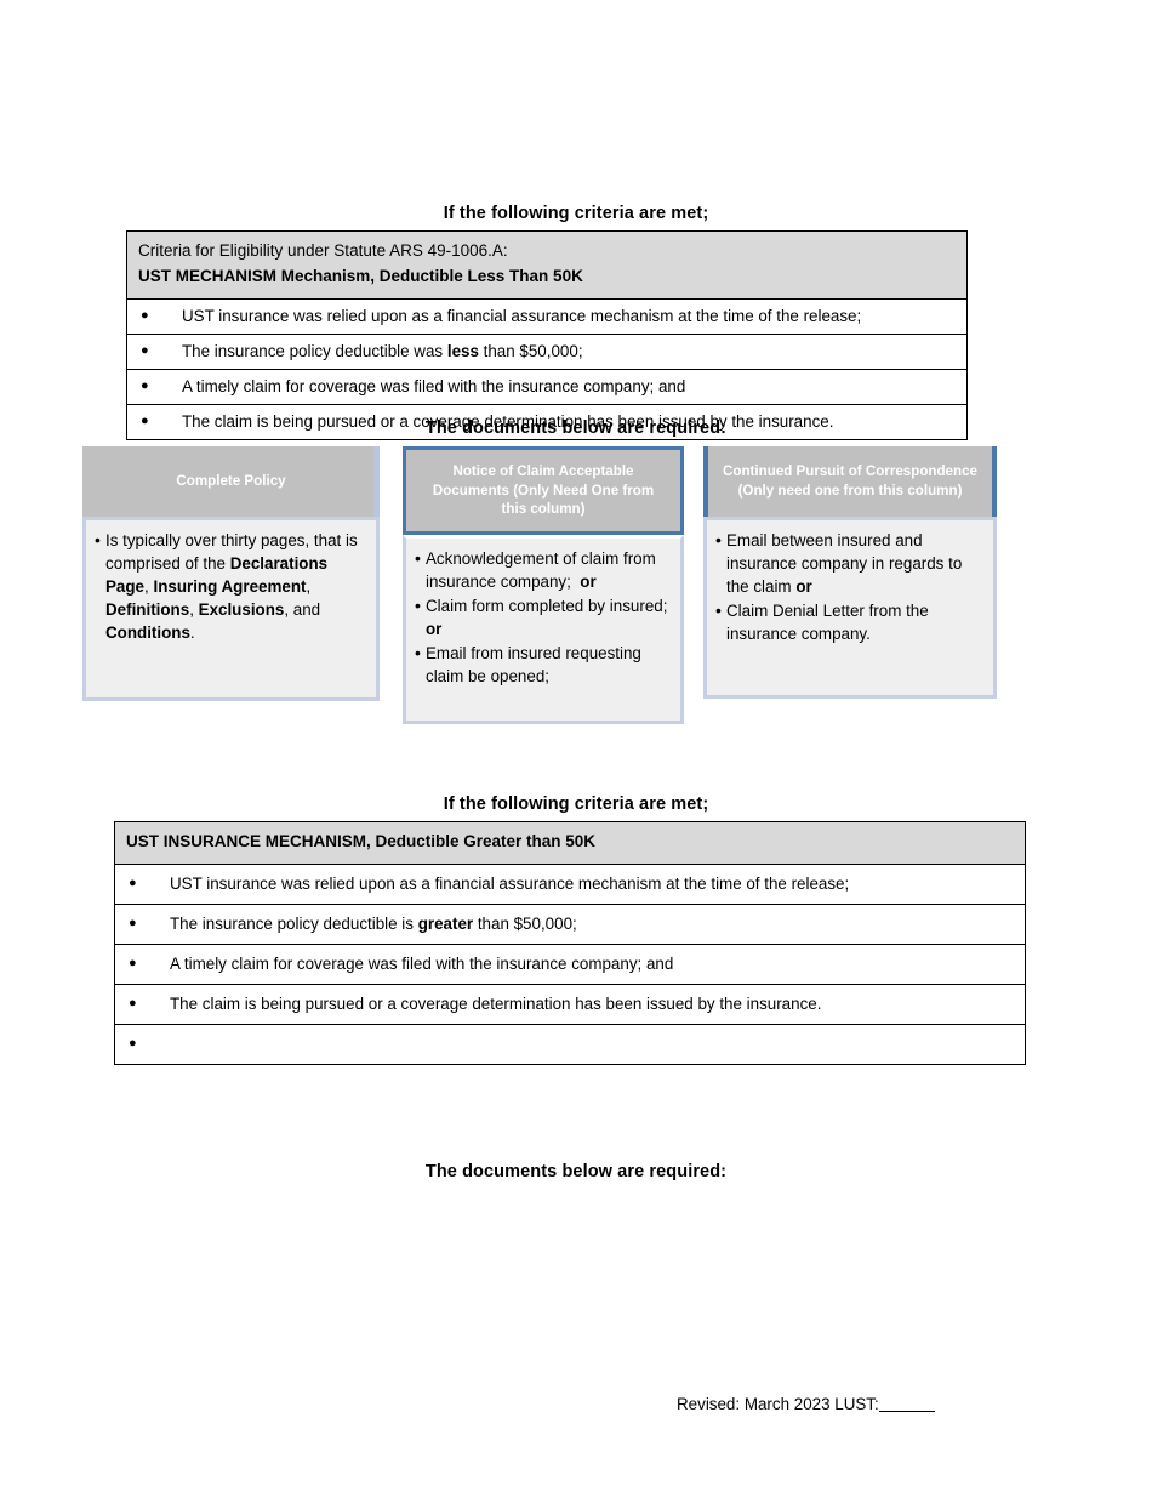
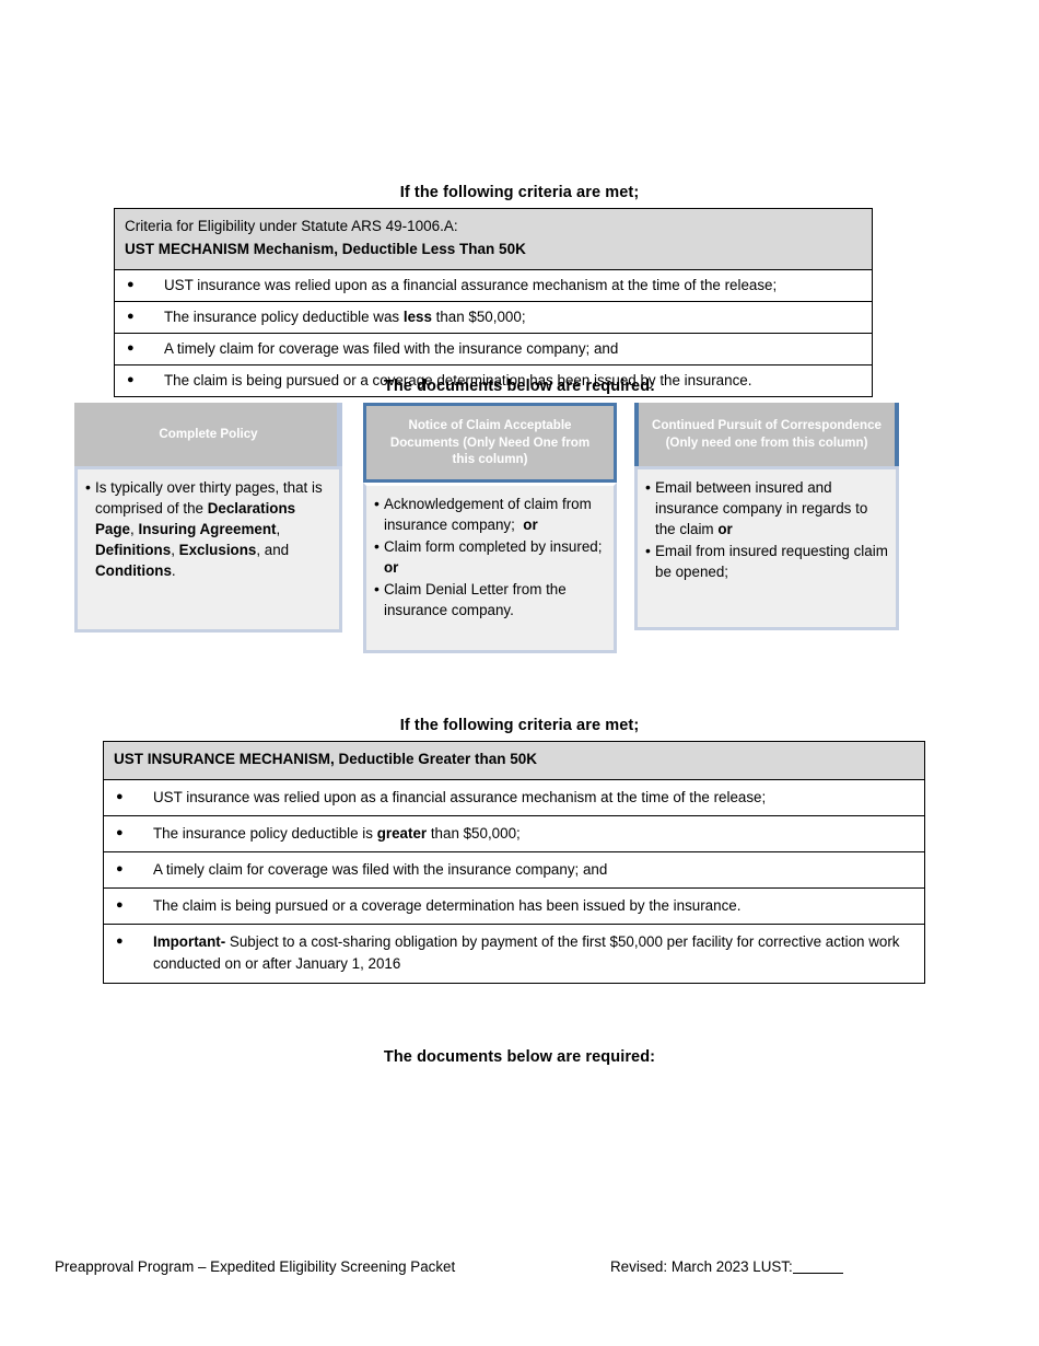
  If the following criteria are met;
  Criteria for Eligibility under Statute ARS 49-1006.A:
  UST MECHANISM Mechanism, Deductible Less Than 50K
  ●
  UST insurance was relied upon as a financial assurance mechanism at the time of the release;
  ●
  The insurance policy deductible was less than $50,000;
  ●
  A timely claim for coverage was filed with the insurance company; and
  ●
  The claim is being pursued or a coverage determination has been issued by the insurance.
  The documents below are required:
  Complete Policy
  •
  Is typically over thirty pages, that is comprised of the Declarations Page, Insuring Agreement, Definitions, Exclusions, and Conditions.
  Notice of Claim Acceptable Documents (Only Need One from this column)
  •
  Acknowledgement of claim from insurance company; or
  •
  Claim form completed by insured; or
  •
- Email from insured requesting claim be opened;
+ Claim Denial Letter from the insurance company.
  Continued Pursuit of Correspondence (Only need one from this column)
  •
  Email between insured and insurance company in regards to the claim or
  •
- Claim Denial Letter from the insurance company.
+ Email from insured requesting claim be opened;
  If the following criteria are met;
  UST INSURANCE MECHANISM, Deductible Greater than 50K
  ●
  UST insurance was relied upon as a financial assurance mechanism at the time of the release;
  ●
  The insurance policy deductible is greater than $50,000;
  ●
  A timely claim for coverage was filed with the insurance company; and
  ●
  The claim is being pursued or a coverage determination has been issued by the insurance.
  ●
+ Important- Subject to a cost-sharing obligation by payment of the first $50,000 per facility for corrective action work conducted on or after January 1, 2016
  The documents below are required:
+ Preapproval Program – Expedited Eligibility Screening Packet
  Revised: March 2023 LUST:
